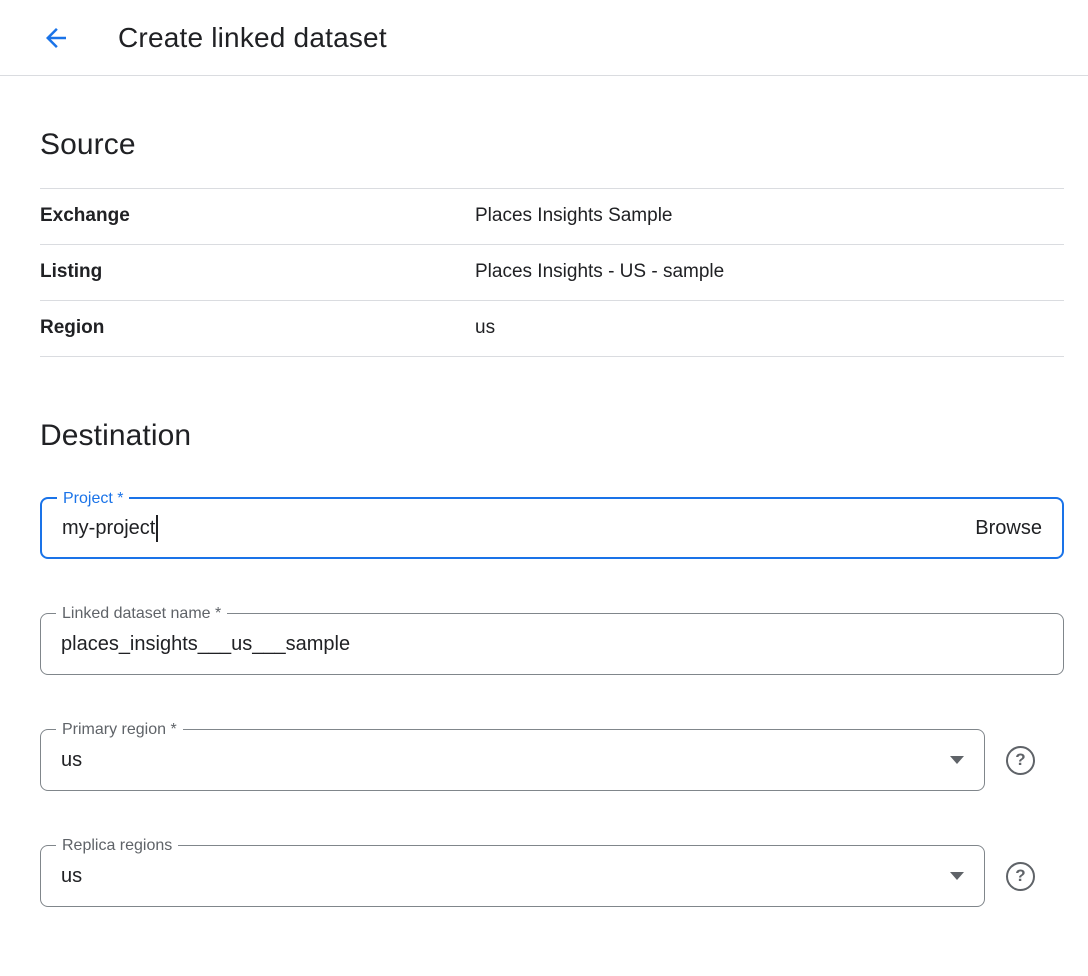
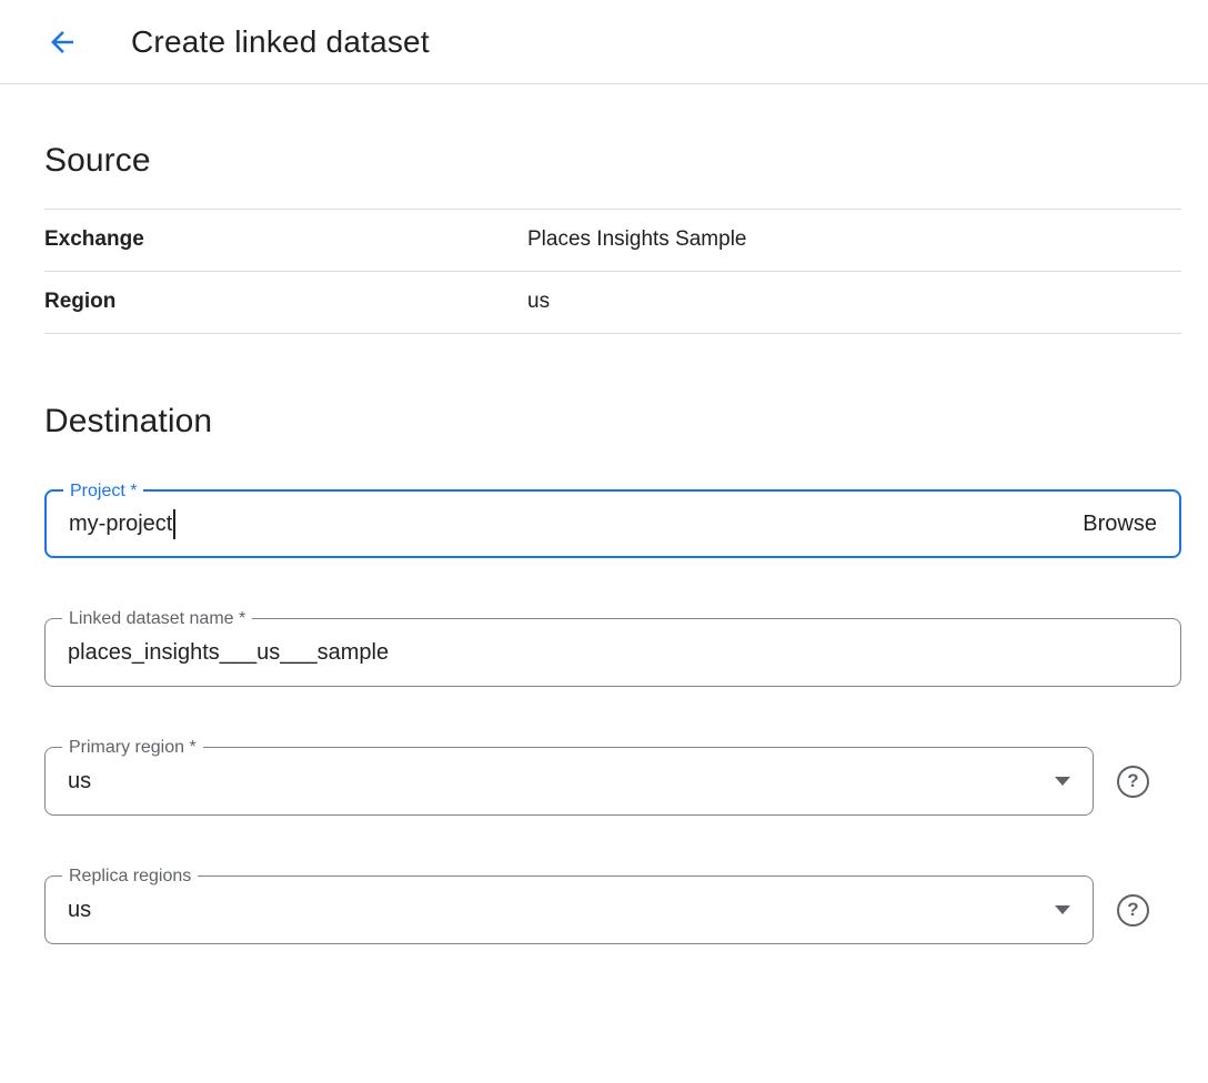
  Create linked dataset
  Source
  Exchange
  Places Insights Sample
- Listing
- Places Insights - US - sample
  Region
  us
  Destination
  Project *
  my-project
  Browse
  Linked dataset name *
  places_insights___us___sample
  Primary region *
  us
  ?
  Replica regions
  us
  ?
